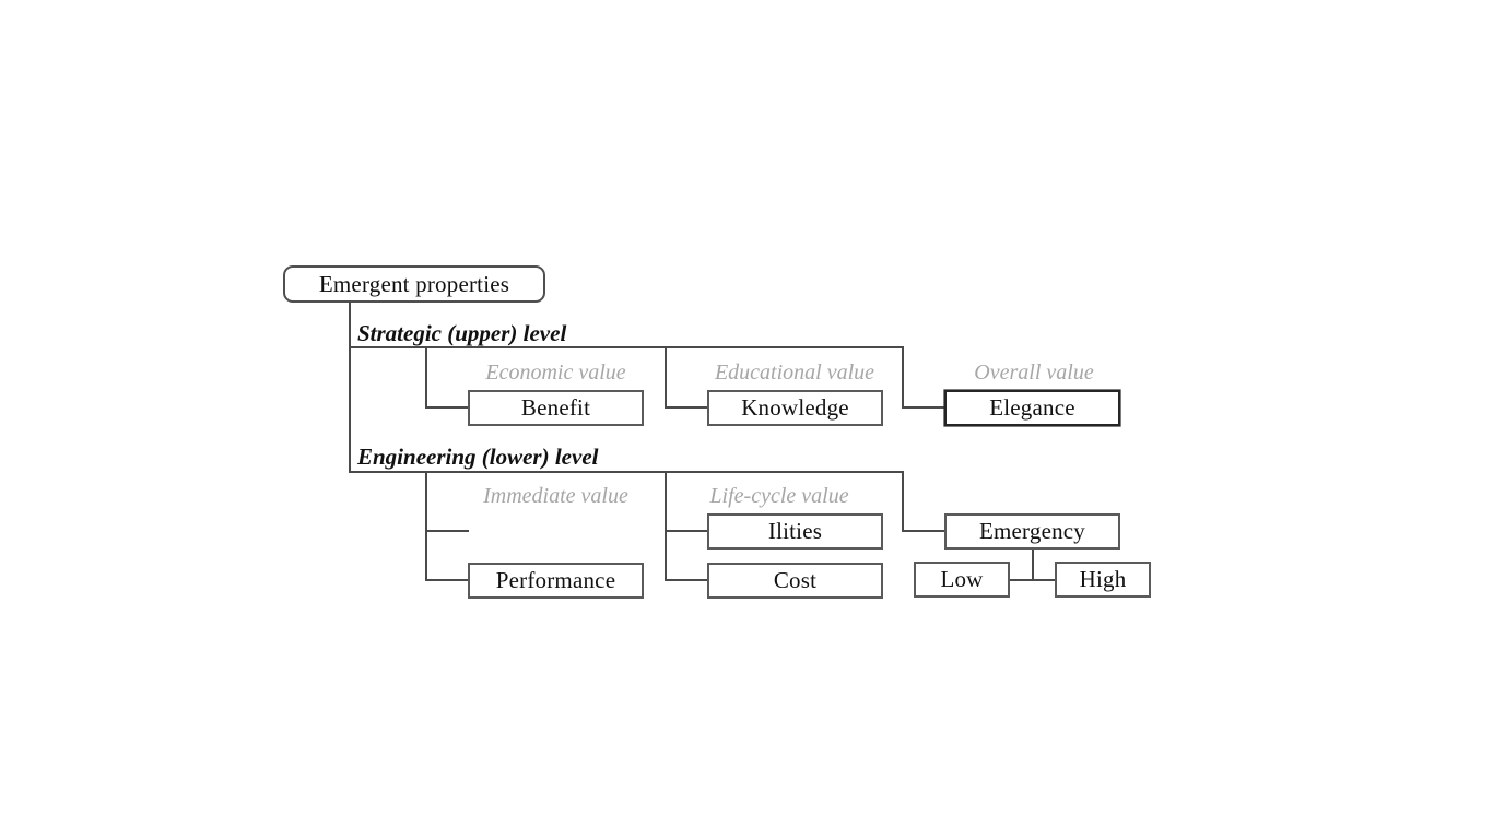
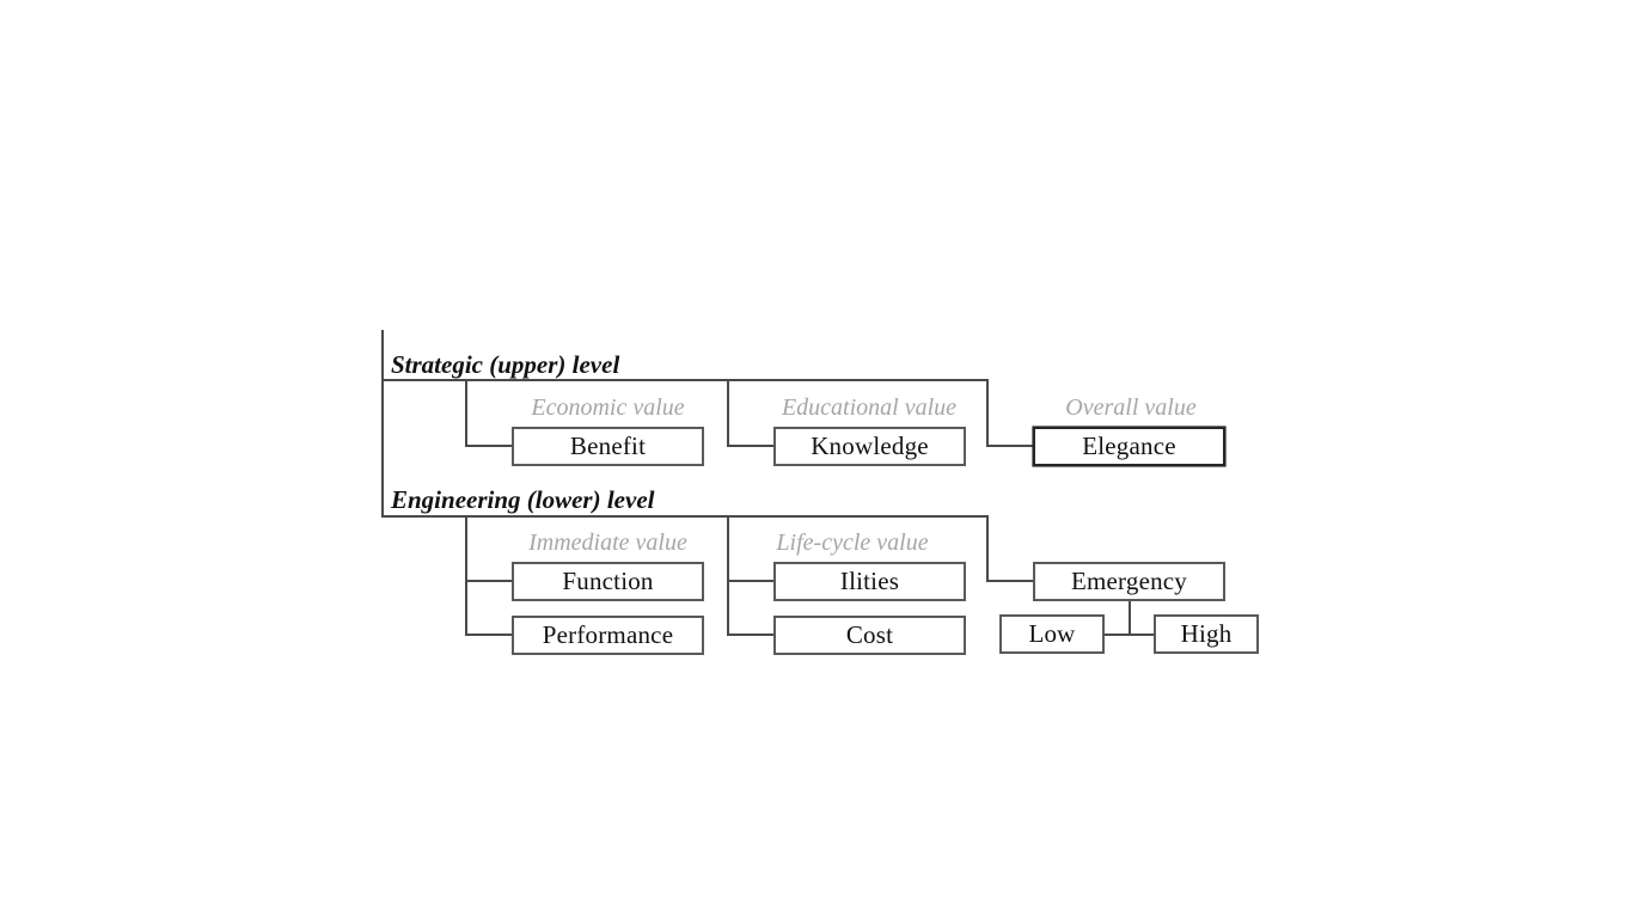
- Emergent properties
  Strategic (upper) level
  Economic value
  Educational value
  Overall value
  Benefit
  Knowledge
  Elegance
  Engineering (lower) level
  Immediate value
  Life-cycle value
+ Function
  Performance
  Ilities
  Cost
  Emergency
  Low
  High
